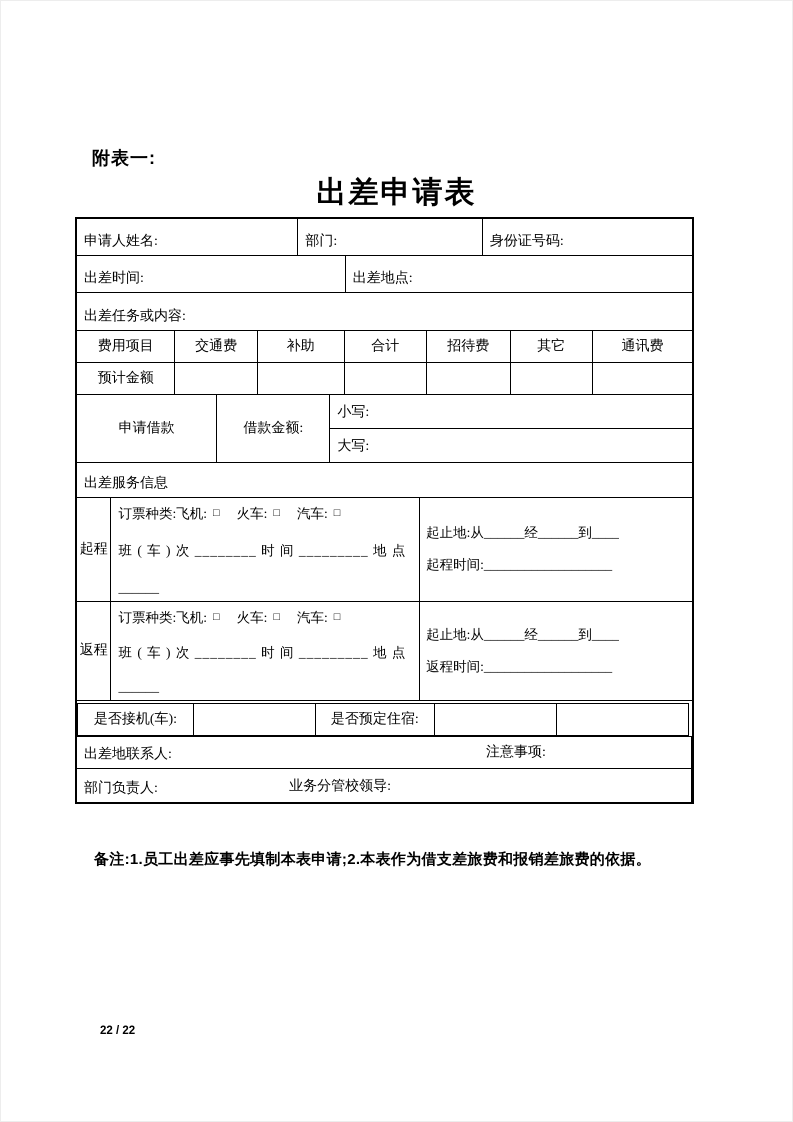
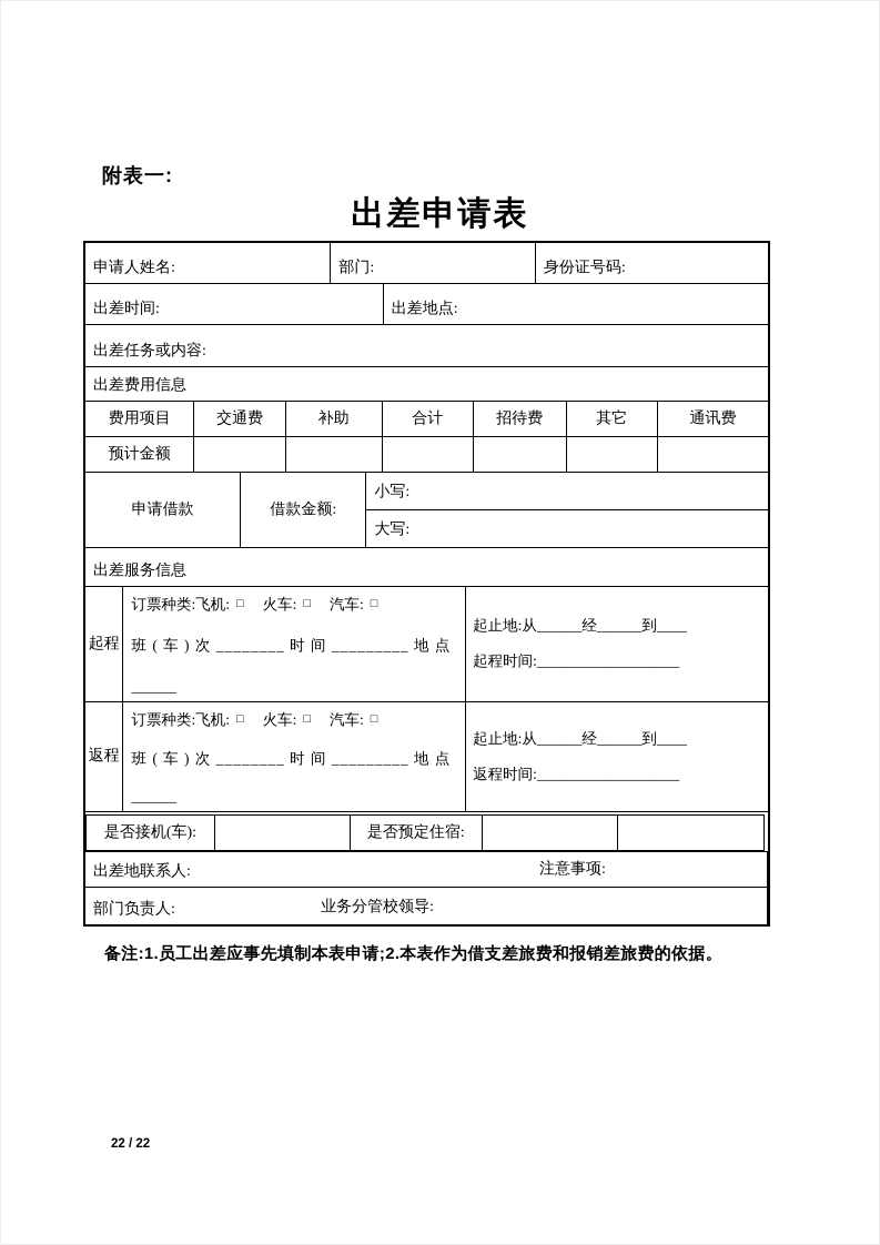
  附表一:
  出差申请表
  申请人姓名:
  部门:
  身份证号码:
  出差时间:
  出差地点:
  出差任务或内容:
+ 出差费用信息
  费用项目
  交通费
  补助
  合计
  招待费
  其它
  通讯费
  预计金额
  申请借款
  借款金额:
  小写:
  大写:
  出差服务信息
  起程
  订票种类:飞机:
  □
  火车:
  □
  汽车:
  □
  班 ( 车 ) 次 ________ 时 间 _________ 地 点
  ______
  起止地:从______经______到____
  起程时间:___________________
  返程
  订票种类:飞机:
  □
  火车:
  □
  汽车:
  □
  班 ( 车 ) 次 ________ 时 间 _________ 地 点
  ______
  起止地:从______经______到____
  返程时间:___________________
  是否接机(车):
  是否预定住宿:
  出差地联系人:
  注意事项:
  部门负责人:
  业务分管校领导:
  备注:1.员工出差应事先填制本表申请;2.本表作为借支差旅费和报销差旅费的依据。
  22 / 22
